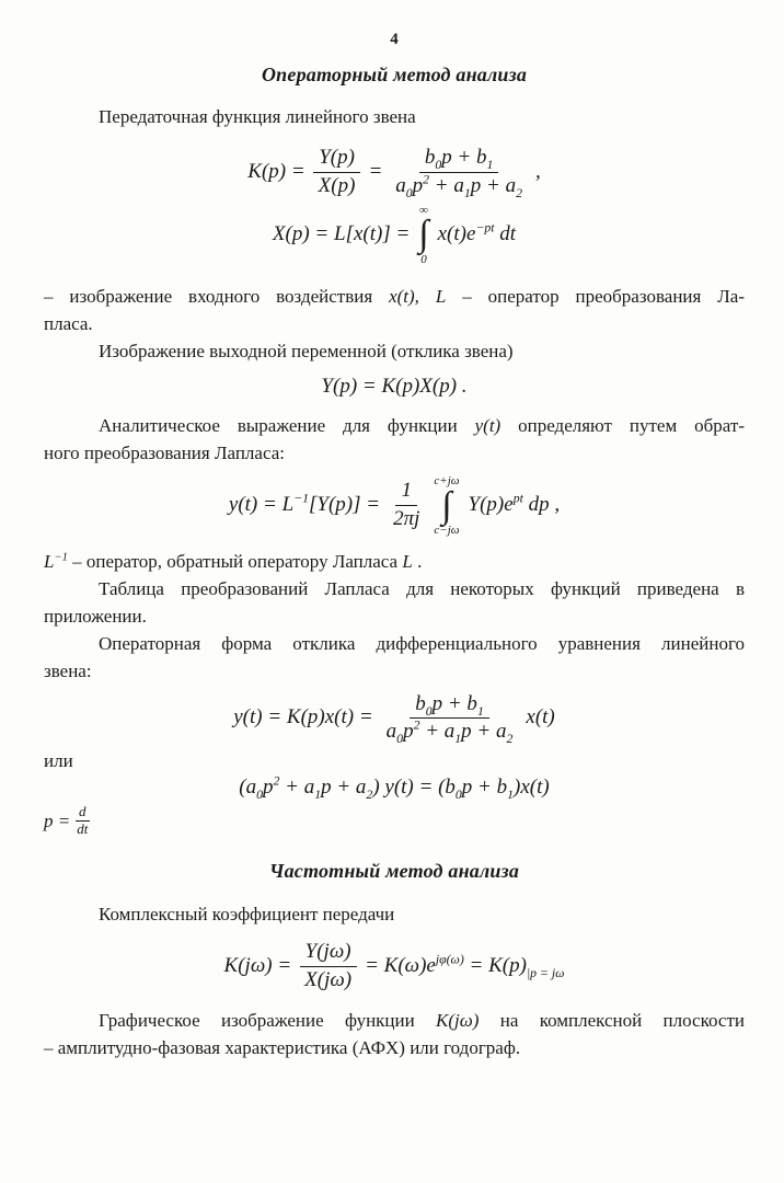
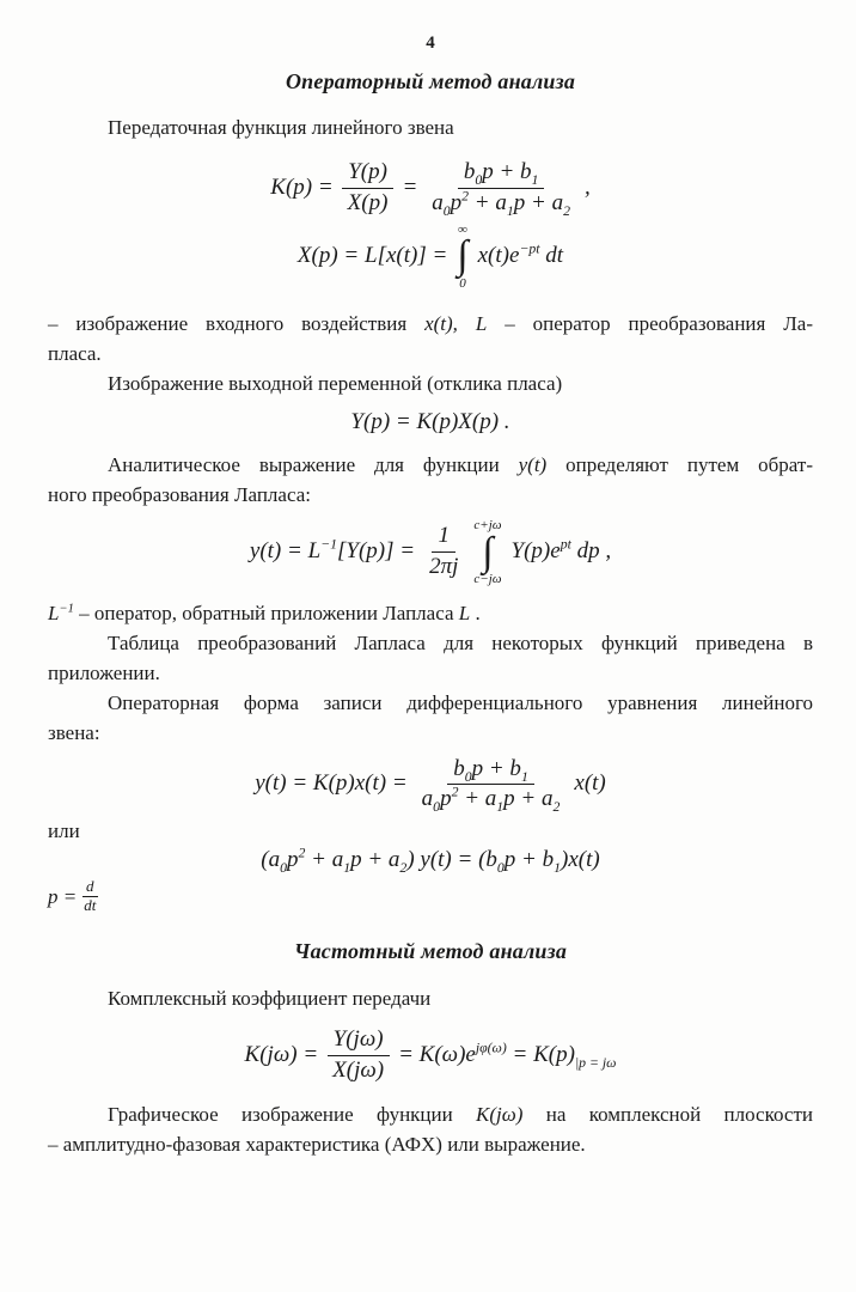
  4
  Операторный метод анализа
  Передаточная функция линейного звена
  K(p) =
  Y(p)
  X(p)
  =
  b0p + b1
  a0p2 + a1p + a2
  ,
  X(p) = L[x(t)] =
  ∞
  ∫
  0
  x(t)e−pt dt
  – изображение входного воздействия x(t), L – оператор преобразования Ла-
  пласа.
- Изображение выходной переменной (отклика звена)
+ Изображение выходной переменной (отклика пласа)
  Y(p) = K(p)X(p) .
  Аналитическое выражение для функции y(t) определяют путем обрат-
  ного преобразования Лапласа:
  y(t) = L−1[Y(p)] =
  1
  2πj
  c+jω
  ∫
  c−jω
  Y(p)ept dp ,
- L−1 – оператор, обратный оператору Лапласа L .
+ L−1 – оператор, обратный приложении Лапласа L .
  Таблица преобразований Лапласа для некоторых функций приведена в
  приложении.
- Операторная форма отклика дифференциального уравнения линейного
+ Операторная форма записи дифференциального уравнения линейного
  звена:
  y(t) = K(p)x(t) =
  b0p + b1
  a0p2 + a1p + a2
  x(t)
  или
  (a0p2 + a1p + a2) y(t) = (b0p + b1)x(t)
  p =
  d
  dt
  Частотный метод анализа
  Комплексный коэффициент передачи
  K(jω) =
  Y(jω)
  X(jω)
  = K(ω)ejφ(ω) = K(p)|p = jω
  Графическое изображение функции K(jω) на комплексной плоскости
- – амплитудно-фазовая характеристика (АФХ) или годограф.
+ – амплитудно-фазовая характеристика (АФХ) или выражение.
